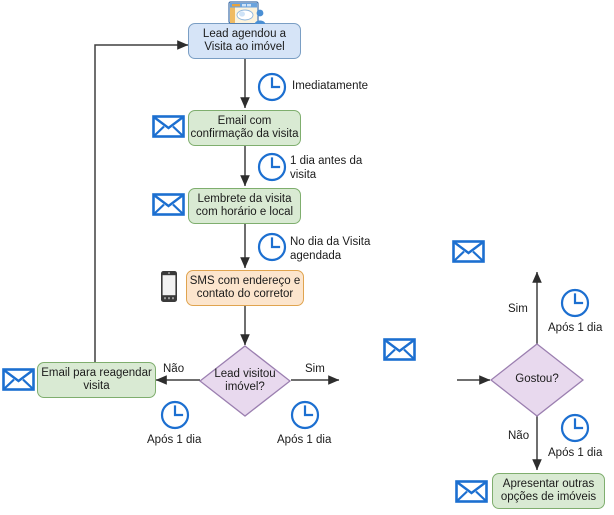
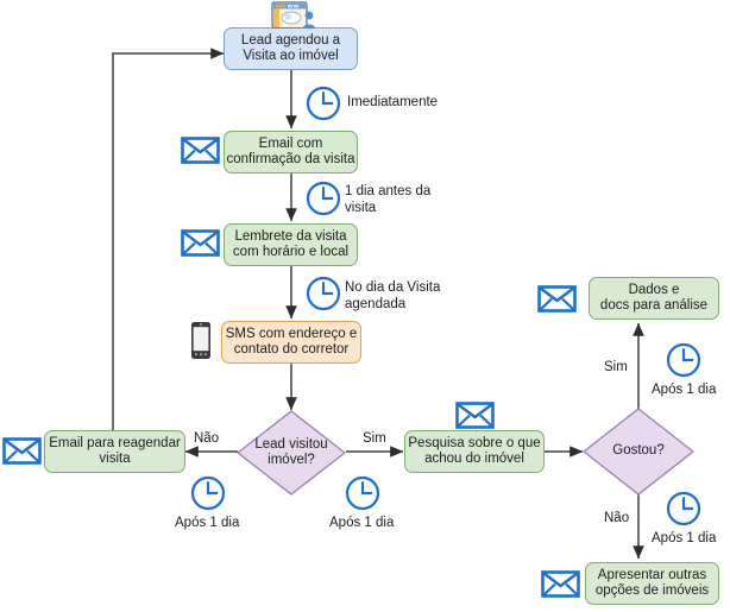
  Lead agendou a
  Visita ao imóvel
  Email com
  confirmação da visita
  Lembrete da visita
  com horário e local
  SMS com endereço e
  contato do corretor
  Email para reagendar
  visita
+ Pesquisa sobre o que
+ achou do imóvel
+ Dados e
+ docs para análise
  Apresentar outras
  opções de imóveis
  Lead visitou
  imóvel?
  Gostou?
  Imediatamente
  1 dia antes da
  visita
  No dia da Visita
  agendada
  Após 1 dia
  Após 1 dia
  Após 1 dia
  Após 1 dia
  Não
  Sim
  Sim
  Não
